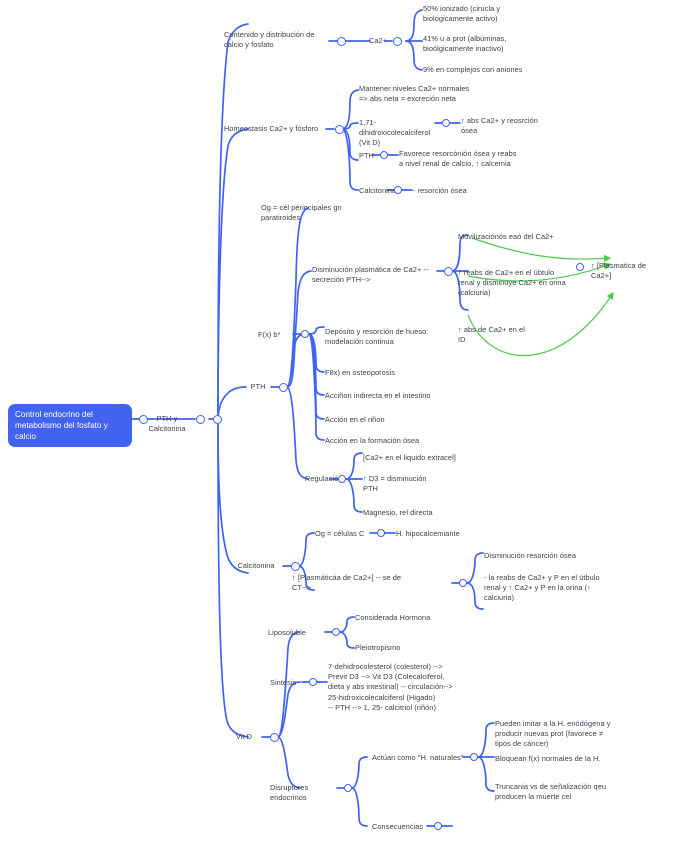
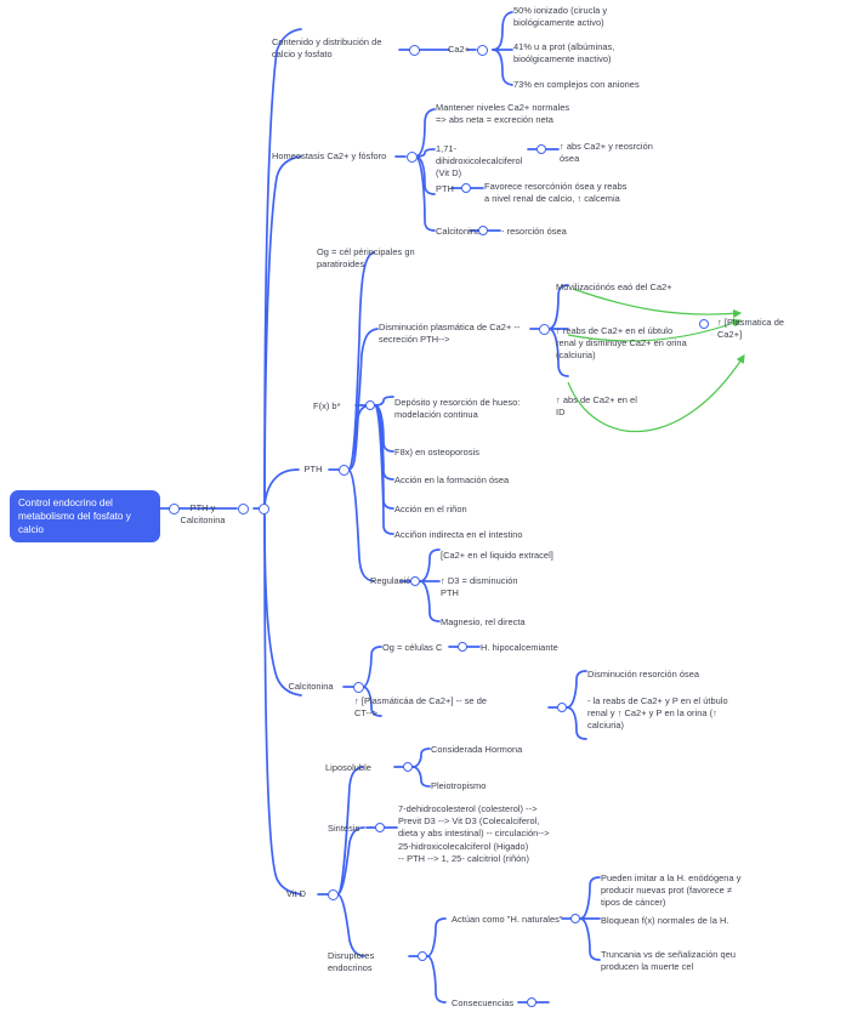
  Control endocrino del
  metabolismo del fosfato y calcio
  PTH y Calcitonina
  Contenido y distribución de
  calcio y fosfato
  Ca2+
  50% ionizado (cirucla y
  biológicamente activo)
  41% u a prot (albúminas,
  bioólgicamente inactivo)
- 9% en complejos con aniones
+ 73% en complejos con aniones
  Homeostasis Ca2+ y fósforo
  Mantener niveles Ca2+ normales
  => abs neta = excreción neta
  1,71-dihidroxicolecalciferol (Vit D)
  ↑ abs Ca2+ y reosrción
  ósea
  PTH
  Favorece resorcónión ósea y reabs
  a nivel renal de calcio, ↑ calcemia
  Calcitonin
  - resorción ósea
  PTH
  Og = cél périncipales gn
  paratiroides
  Disminución plasmática de Ca2+ --
  secreción PTH-->
  Movilizaciónós eaó del Ca2+
  ↑ reabs de Ca2+ en el úbtulo
  renal y disminuye Ca2+ en orina
  (calciuria)
  ↑ abs de Ca2+ en el
  ID
  F(x) b*
  Depósito y resorción de hueso:
  modelación continua
  F8x) en osteoporosis
- Acciñon indirecta en el intestino
+ Acción en la formación ósea
  Acción en el riñon
- Acción en la formación ósea
+ Acciñon indirecta en el intestino
  Regulació
  [Ca2+ en el liquido extracel]
  ↑ D3 = disminución
  PTH
  Magnesio, rel directa
  ↑ [Plasmatica de
  Ca2+]
  Calcitonina
  Og = células C
  H. hipocalcemiante
  ↑ [Plasmáticáa de Ca2+] -- se de
  CT-->
  Disminución resorción ósea
  - la reabs de Ca2+ y P en el útbulo
  renal y ↑ Ca2+ y P en la orina (↑
  calciuria)
  Vit D
  Liposoluble
  Considerada Hormona
  Pleiotropismo
  Sintesis
  7-dehidrocolesterol (colesterol) -->
  Previt D3 --> Vit D3 (Colecalciferol,
  dieta y abs intestinal) -- circulación-->
  25-hidroxicolecalciferol (Higado)
  -- PTH --> 1, 25- calcitriol (riñón)
  Disruptores endocrinos
  Actúan como "H. naturales"
  Pueden imitar a la H. enódógena y
  producir nuevas prot (favorece ≠
  tipos de cáncer)
  Bloquean f(x) normales de la H.
  Truncania vs de señalización qeu
  producen la muerte cel
  Consecuencias
